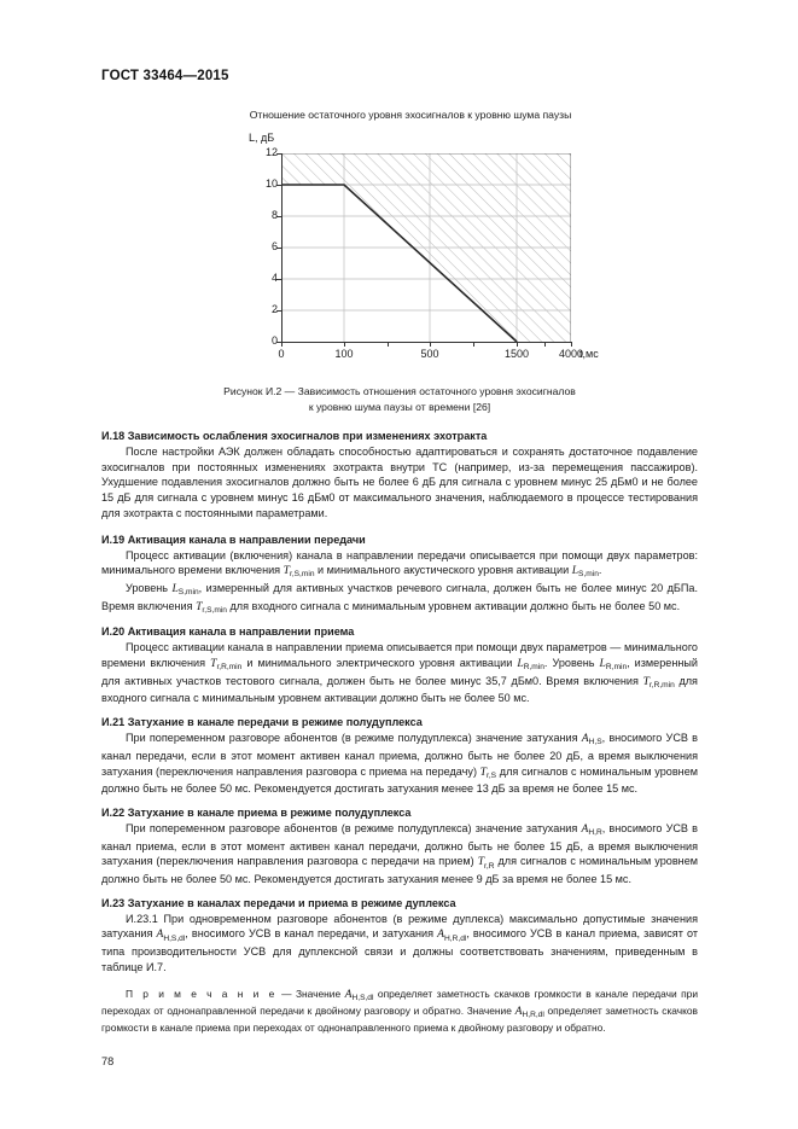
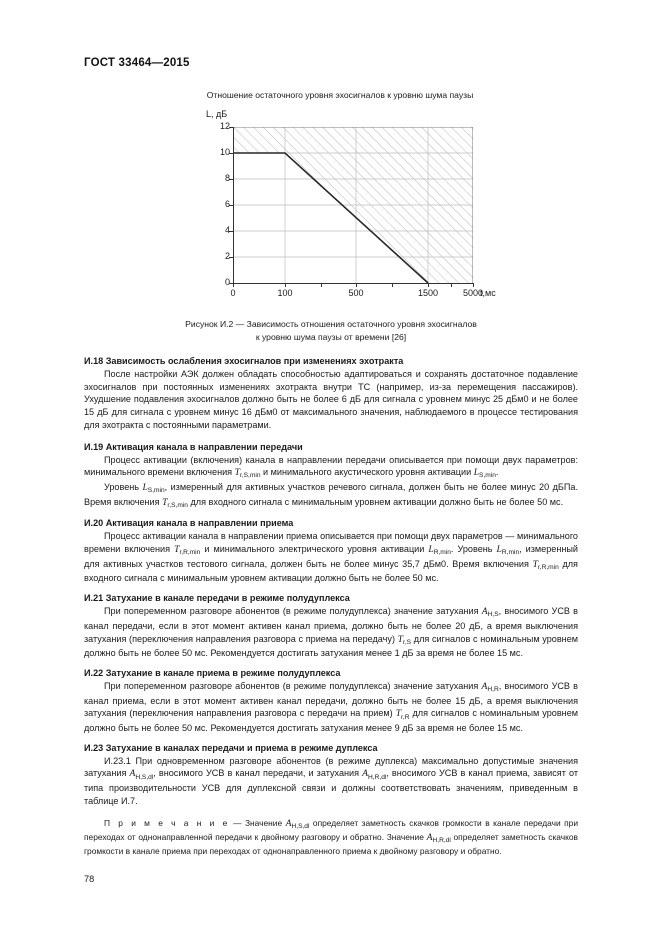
  ГОСТ 33464—2015
  Отношение остаточного уровня эхосигналов к уровню шума паузы
  L, дБ
  0
  2
  4
  6
  8
  10
  12
  0
  100
  500
  1500
- 4000
+ 5000
  t,мс
  Рисунок И.2 — Зависимость отношения остаточного уровня эхосигналов
  к уровню шума паузы от времени [26]
  И.18 Зависимость ослабления эхосигналов при изменениях эхотракта
  После настройки АЭК должен обладать способностью адаптироваться и сохранять достаточное подавление эхосигналов при постоянных изменениях эхотракта внутри ТС (например, из-за перемещения пассажиров). Ухудшение подавления эхосигналов должно быть не более 6 дБ для сигнала с уровнем минус 25 дБм0 и не более 15 дБ для сигнала с уровнем минус 16 дБм0 от максимального значения, наблюдаемого в процессе тестирования для эхотракта с постоянными параметрами.
  И.19 Активация канала в направлении передачи
  Процесс активации (включения) канала в направлении передачи описывается при помощи двух параметров: минимального времени включения T и минимального акустического уровня активации L .
  Уровень L , измеренный для активных участков речевого сигнала, должен быть не более минус 20 дБПа. Время включения T для входного сигнала с минимальным уровнем активации должно быть не более 50 мс.
  И.20 Активация канала в направлении приема
  Процесс активации канала в направлении приема описывается при помощи двух параметров — минимального времени включения T и минимального электрического уровня активации L . Уровень L , измеренный для активных участков тестового сигнала, должен быть не более минус 35,7 дБм0. Время включения T для входного сигнала с минимальным уровнем активации должно быть не более 50 мс.
  И.21 Затухание в канале передачи в режиме полудуплекса
- При попеременном разговоре абонентов (в режиме полудуплекса) значение затухания A , вносимого УСВ в канал передачи, если в этот момент активен канал приема, должно быть не более 20 дБ, а время выключения затухания (переключения направления разговора с приема на передачу) T для сигналов с номинальным уровнем должно быть не более 50 мс. Рекомендуется достигать затухания менее 13 дБ за время не более 15 мс.
+ При попеременном разговоре абонентов (в режиме полудуплекса) значение затухания A , вносимого УСВ в канал передачи, если в этот момент активен канал приема, должно быть не более 20 дБ, а время выключения затухания (переключения направления разговора с приема на передачу) T для сигналов с номинальным уровнем должно быть не более 50 мс. Рекомендуется достигать затухания менее 1 дБ за время не более 15 мс.
  И.22 Затухание в канале приема в режиме полудуплекса
  При попеременном разговоре абонентов (в режиме полудуплекса) значение затухания A , вносимого УСВ в канал приема, если в этот момент активен канал передачи, должно быть не более 15 дБ, а время выключения затухания (переключения направления разговора с передачи на прием) T для сигналов с номинальным уровнем должно быть не более 50 мс. Рекомендуется достигать затухания менее 9 дБ за время не более 15 мс.
  И.23 Затухание в каналах передачи и приема в режиме дуплекса
  И.23.1 При одновременном разговоре абонентов (в режиме дуплекса) максимально допустимые значения затухания A , вносимого УСВ в канал передачи, и затухания A , вносимого УСВ в канал приема, зависят от типа производительности УСВ для дуплексной связи и должны соответствовать значениям, приведенным в таблице И.7.
  П р и м е ч а н и е — Значение A определяет заметность скачков громкости в канале передачи при переходах от однонаправленной передачи к двойному разговору и обратно. Значение A определяет заметность скачков громкости в канале приема при переходах от однонаправленного приема к двойному разговору и обратно.
  78
